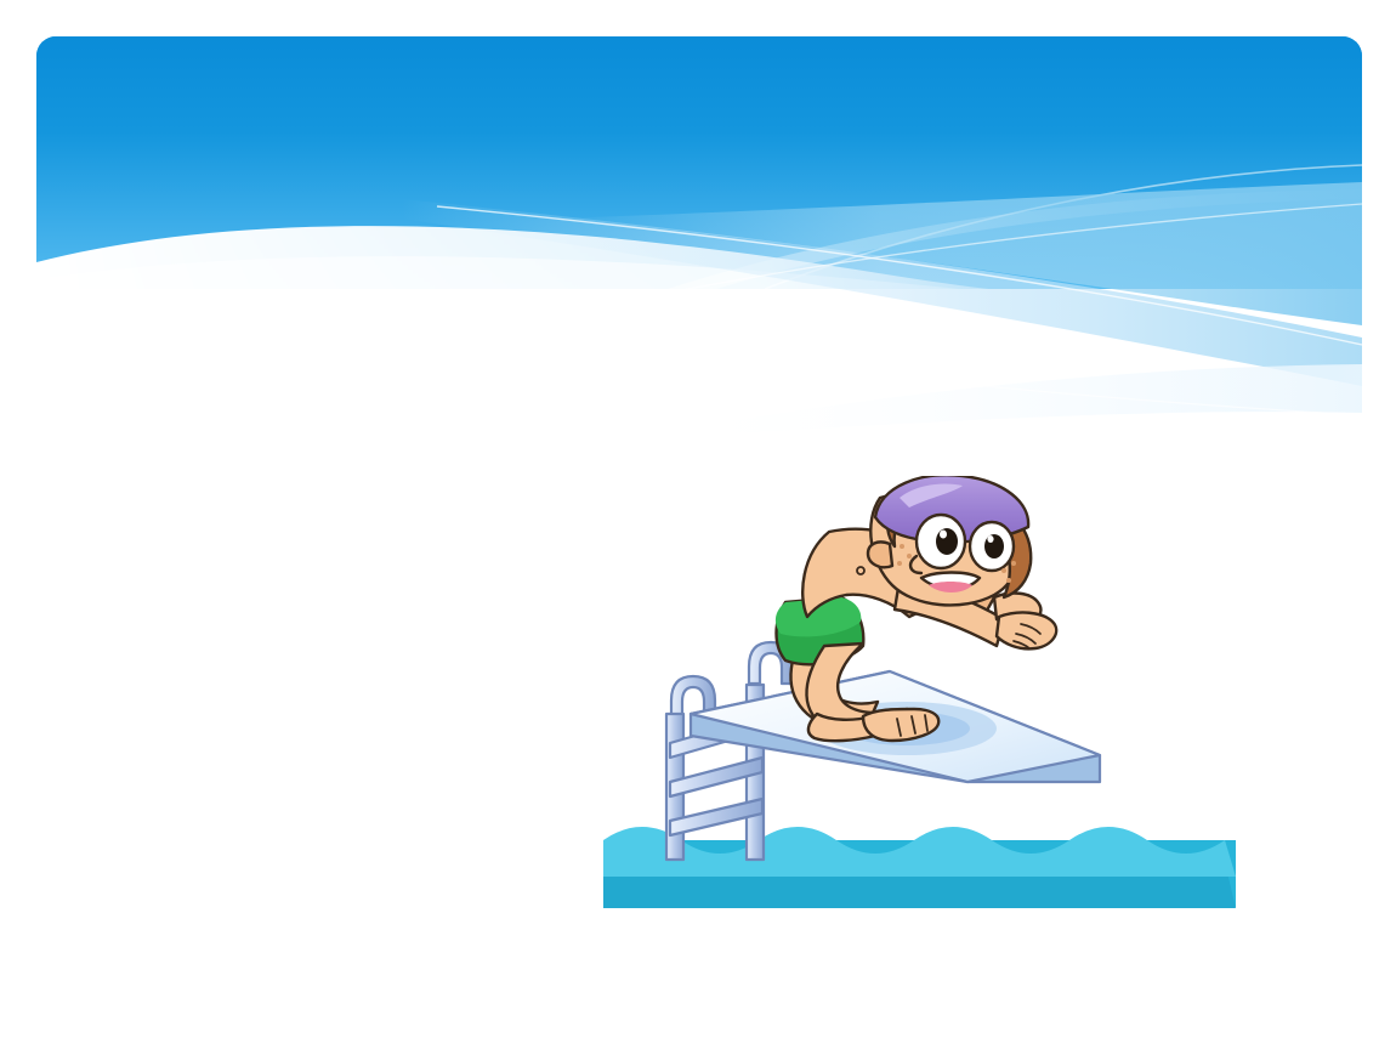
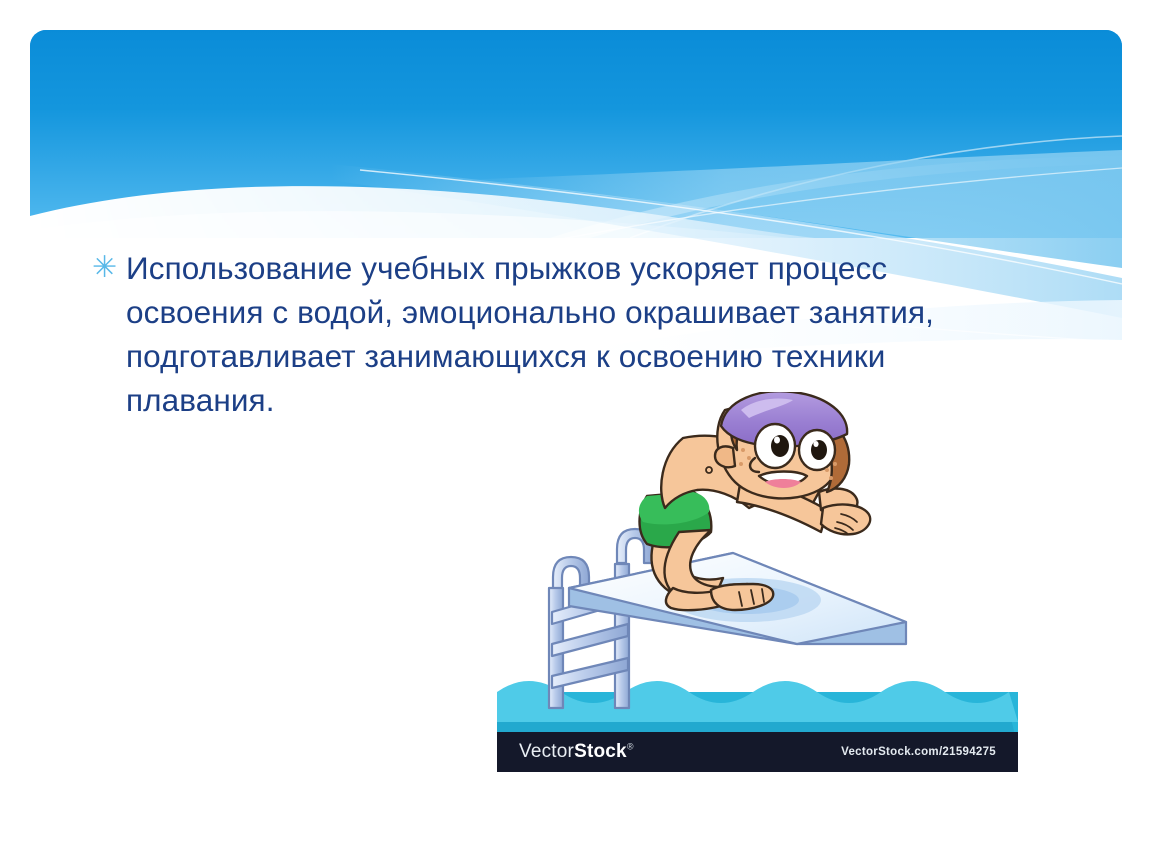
+ ✳
+ Использование учебных прыжков ускоряет процесс освоения с водой, эмоционально окрашивает занятия, подготавливает занимающихся к освоению техники плавания.
+ VectorStock®
+ VectorStock.com/21594275
